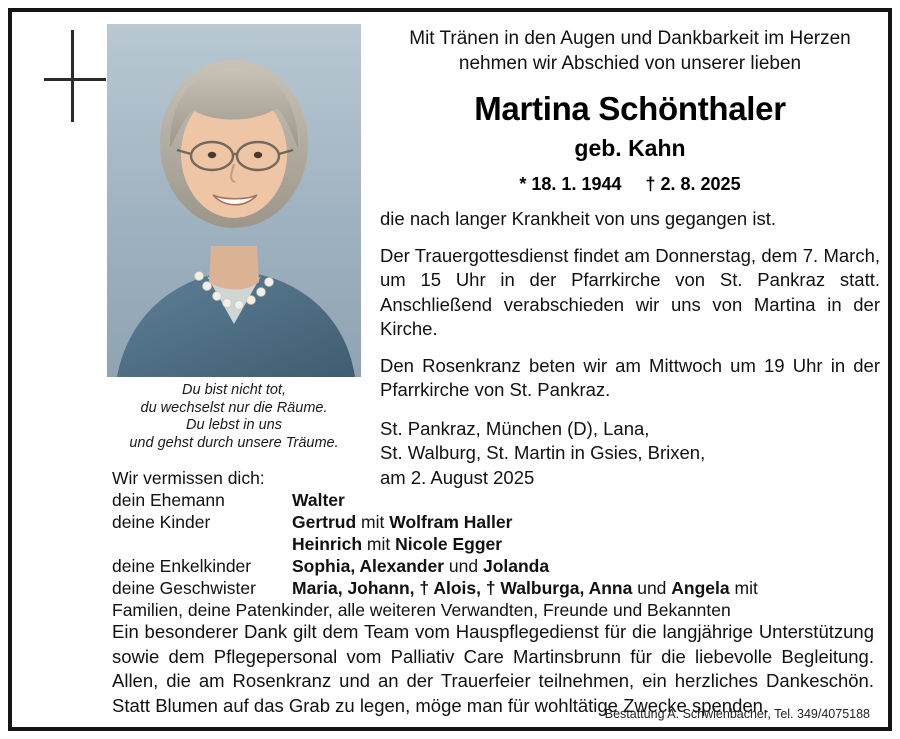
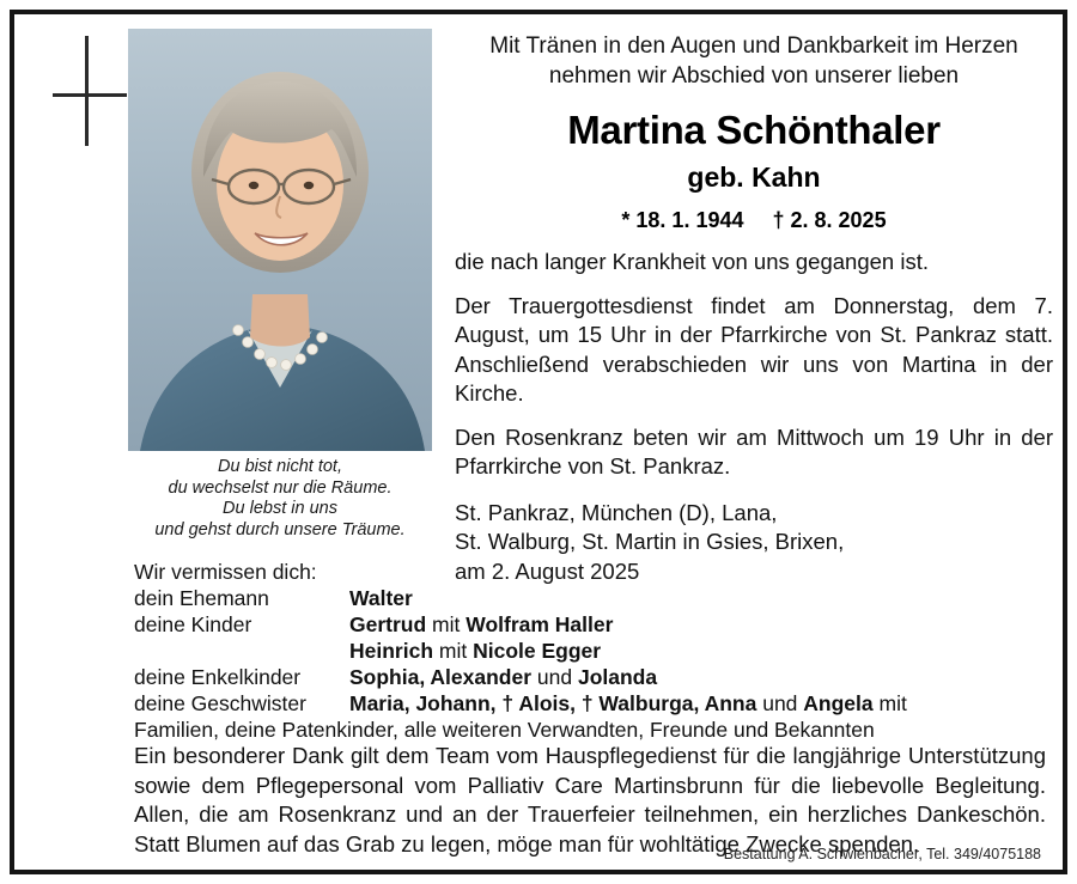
  Du bist nicht tot,
  du wechselst nur die Räume.
  Du lebst in uns
  und gehst durch unsere Träume.
  Mit Tränen in den Augen und Dankbarkeit im Herzen nehmen wir Abschied von unserer lieben
  Martina Schönthaler
  geb. Kahn
  * 18. 1. 1944 † 2. 8. 2025
  die nach langer Krankheit von uns gegangen ist.
- Der Trauergottesdienst findet am Donnerstag, dem 7. March, um 15 Uhr in der Pfarrkirche von St. Pankraz statt. Anschließend verabschieden wir uns von Martina in der Kirche.
+ Der Trauergottesdienst findet am Donnerstag, dem 7. August, um 15 Uhr in der Pfarrkirche von St. Pankraz statt. Anschließend verabschieden wir uns von Martina in der Kirche.
  Den Rosenkranz beten wir am Mittwoch um 19 Uhr in der Pfarrkirche von St. Pankraz.
  St. Pankraz, München (D), Lana,
  St. Walburg, St. Martin in Gsies, Brixen,
  am 2. August 2025
  Wir vermissen dich:
  dein Ehemann
  Walter
  deine Kinder
  Gertrud mit Wolfram Haller
  Heinrich mit Nicole Egger
  deine Enkelkinder
  Sophia, Alexander und Jolanda
  deine Geschwister
  Maria, Johann, † Alois, † Walburga, Anna und Angela mit
  Familien, deine Patenkinder, alle weiteren Verwandten, Freunde und Bekannten
  Ein besonderer Dank gilt dem Team vom Hauspflegedienst für die langjährige Unterstützung sowie dem Pflegepersonal vom Palliativ Care Martinsbrunn für die liebevolle Begleitung. Allen, die am Rosenkranz und an der Trauerfeier teilnehmen, ein herzliches Dankeschön. Statt Blumen auf das Grab zu legen, möge man für wohltätige Zwecke spenden.
  Bestattung A. Schwienbacher, Tel. 349/4075188
